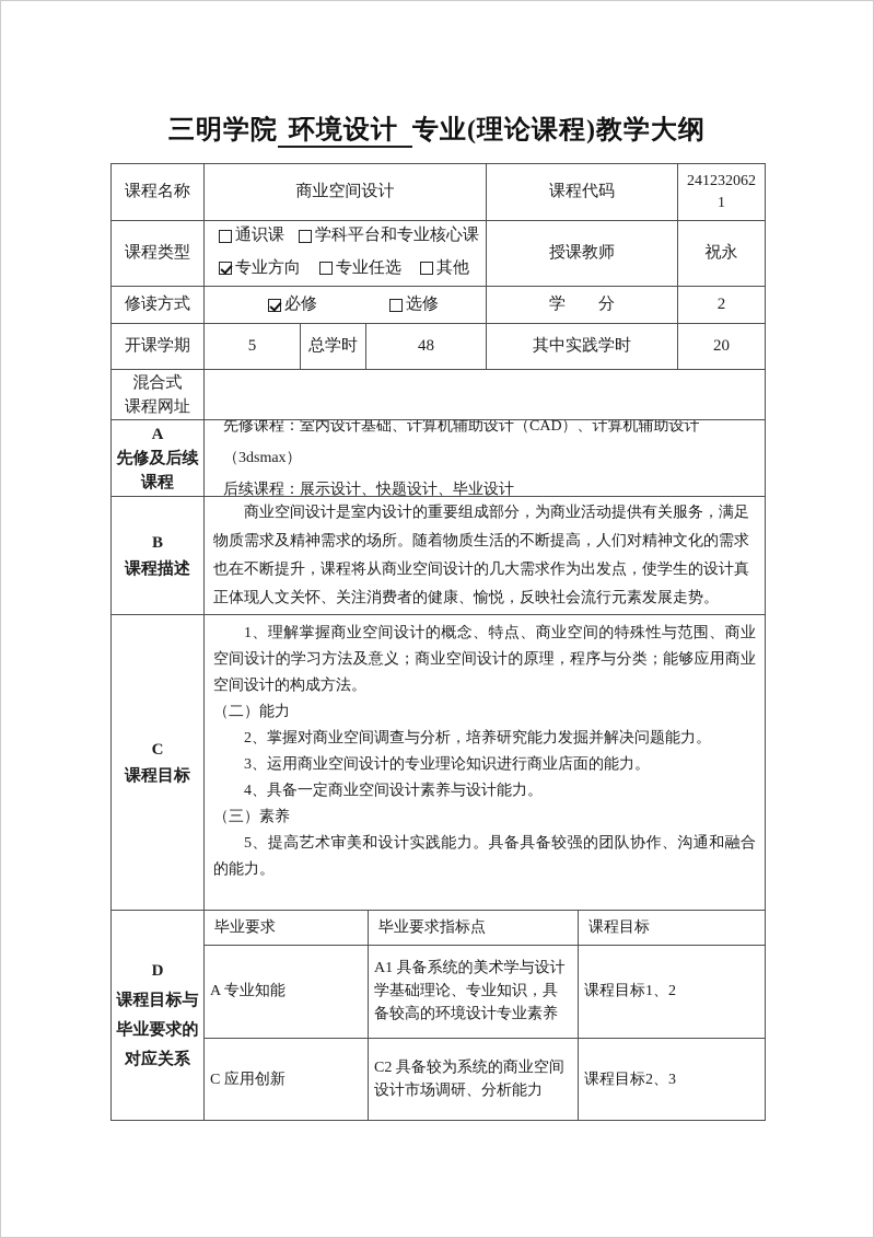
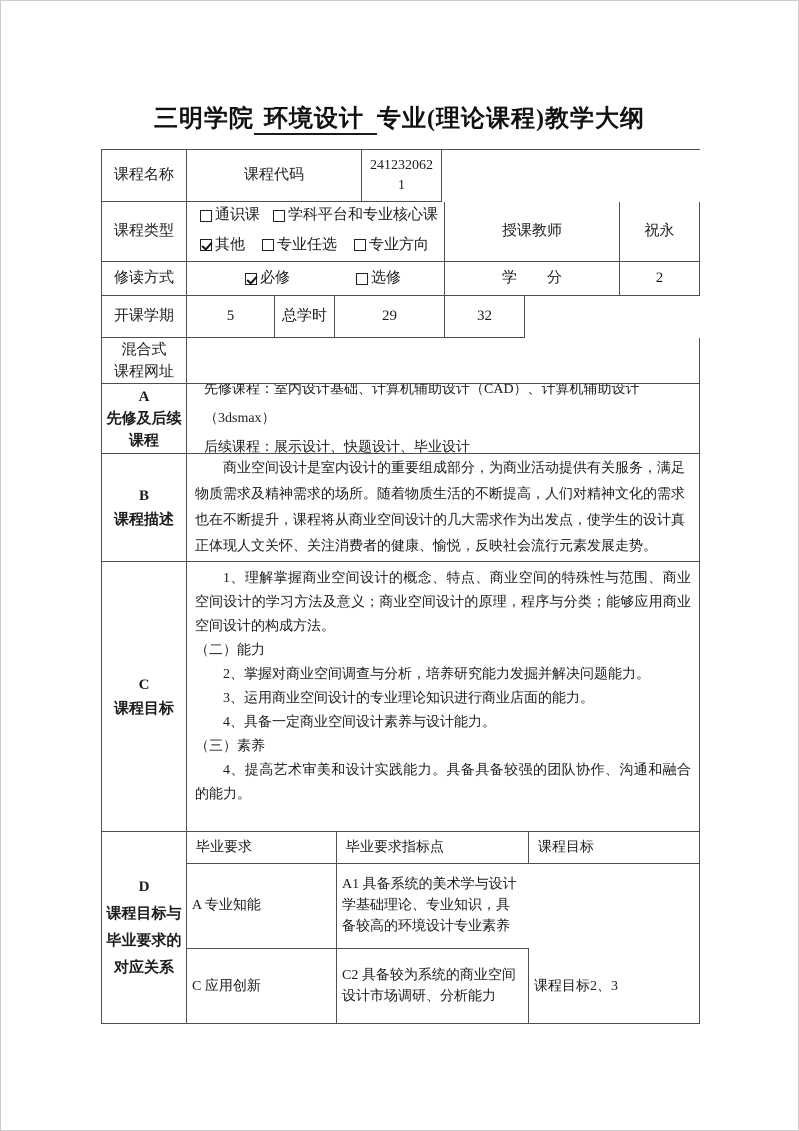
  三明学院 环境设计 专业(理论课程)教学大纲
  课程名称
- 商业空间设计
  课程代码
  2412320621
  课程类型
  通识课
  学科平台和专业核心课
- 专业方向
+ 其他
  专业任选
- 其他
+ 专业方向
  授课教师
  祝永
  修读方式
  必修
  选修
  学 分
  2
  开课学期
  5
  总学时
- 48
+ 29
- 其中实践学时
- 20
+ 32
  混合式
  课程网址
  A
  先修及后续
  课程
  先修课程：室内设计基础、计算机辅助设计（CAD）、计算机辅助设计（3dsmax）
  后续课程：展示设计、快题设计、毕业设计
  B
  课程描述
  商业空间设计是室内设计的重要组成部分，为商业活动提供有关服务，满足物质需求及精神需求的场所。随着物质生活的不断提高，人们对精神文化的需求也在不断提升，课程将从商业空间设计的几大需求作为出发点，使学生的设计真正体现人文关怀、关注消费者的健康、愉悦，反映社会流行元素发展走势。
  C
  课程目标
  1、理解掌握商业空间设计的概念、特点、商业空间的特殊性与范围、商业空间设计的学习方法及意义；商业空间设计的原理，程序与分类；能够应用商业空间设计的构成方法。
  （二）能力
  2、掌握对商业空间调查与分析，培养研究能力发掘并解决问题能力。
  3、运用商业空间设计的专业理论知识进行商业店面的能力。
  4、具备一定商业空间设计素养与设计能力。
  （三）素养
- 5、提高艺术审美和设计实践能力。具备具备较强的团队协作、沟通和融合的能力。
+ 4、提高艺术审美和设计实践能力。具备具备较强的团队协作、沟通和融合的能力。
  D
  课程目标与
  毕业要求的
  对应关系
  毕业要求
  毕业要求指标点
  课程目标
  A 专业知能
  A1 具备系统的美术学与设计学基础理论、专业知识，具备较高的环境设计专业素养
- 课程目标1、2
  C 应用创新
  C2 具备较为系统的商业空间设计市场调研、分析能力
  课程目标2、3
